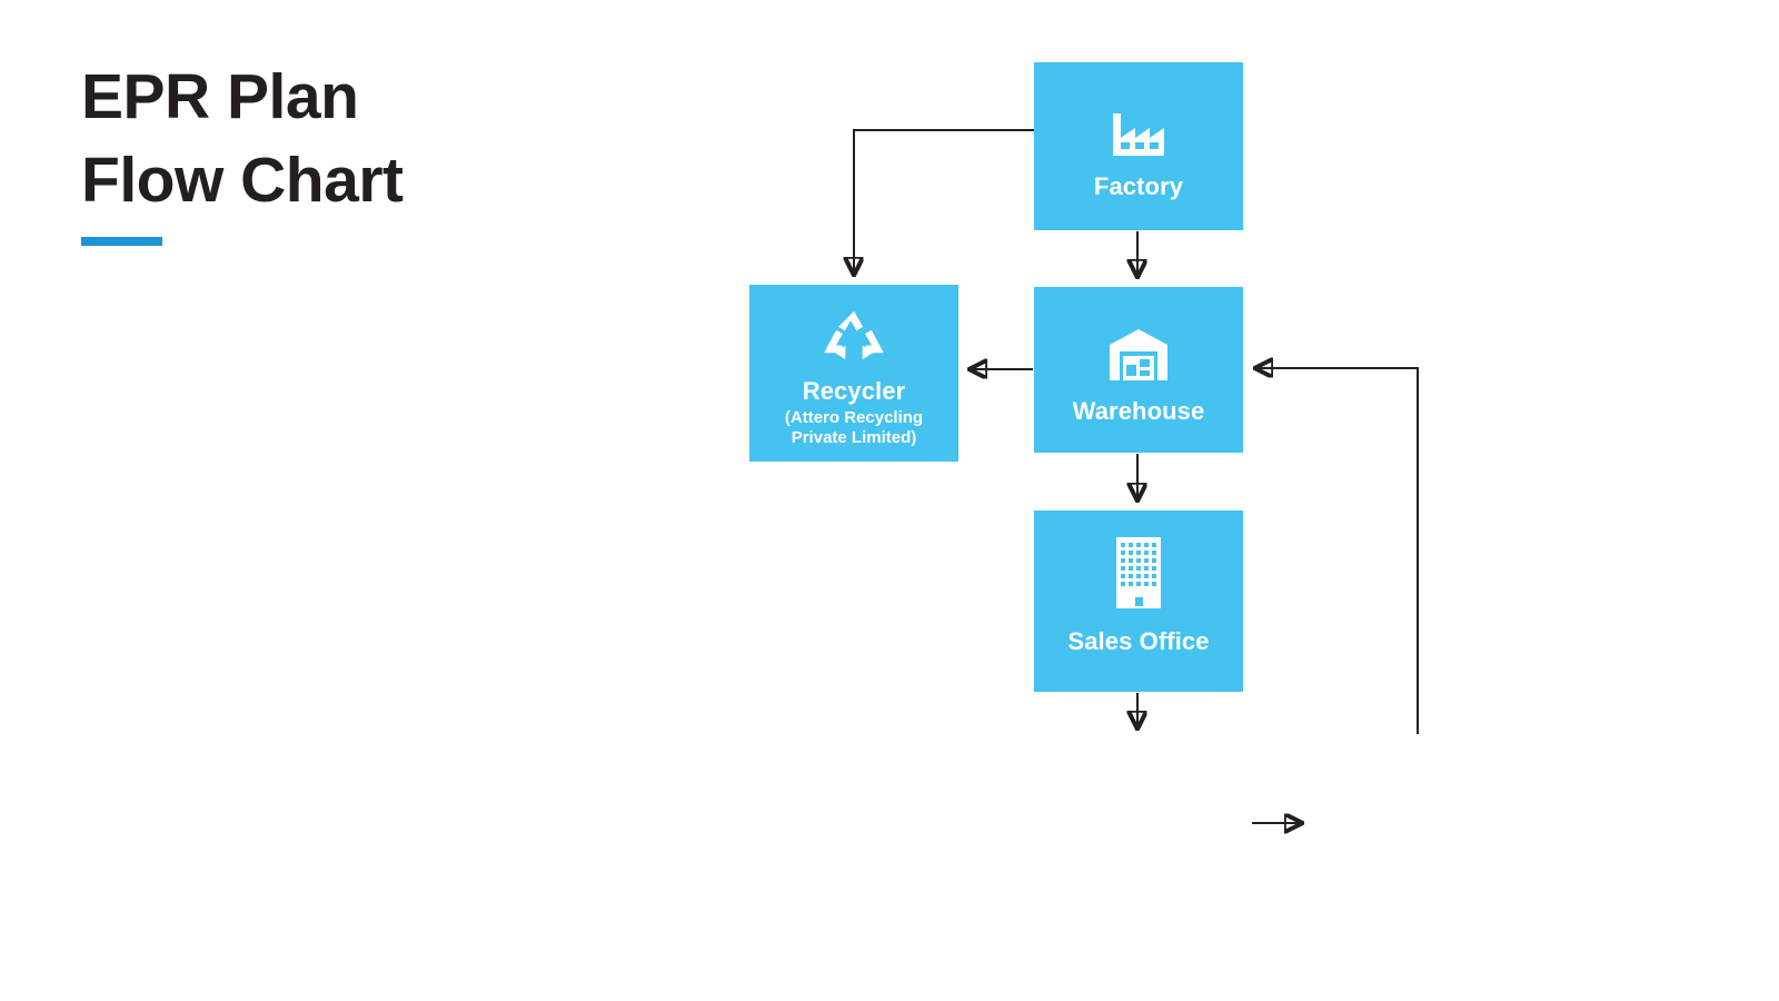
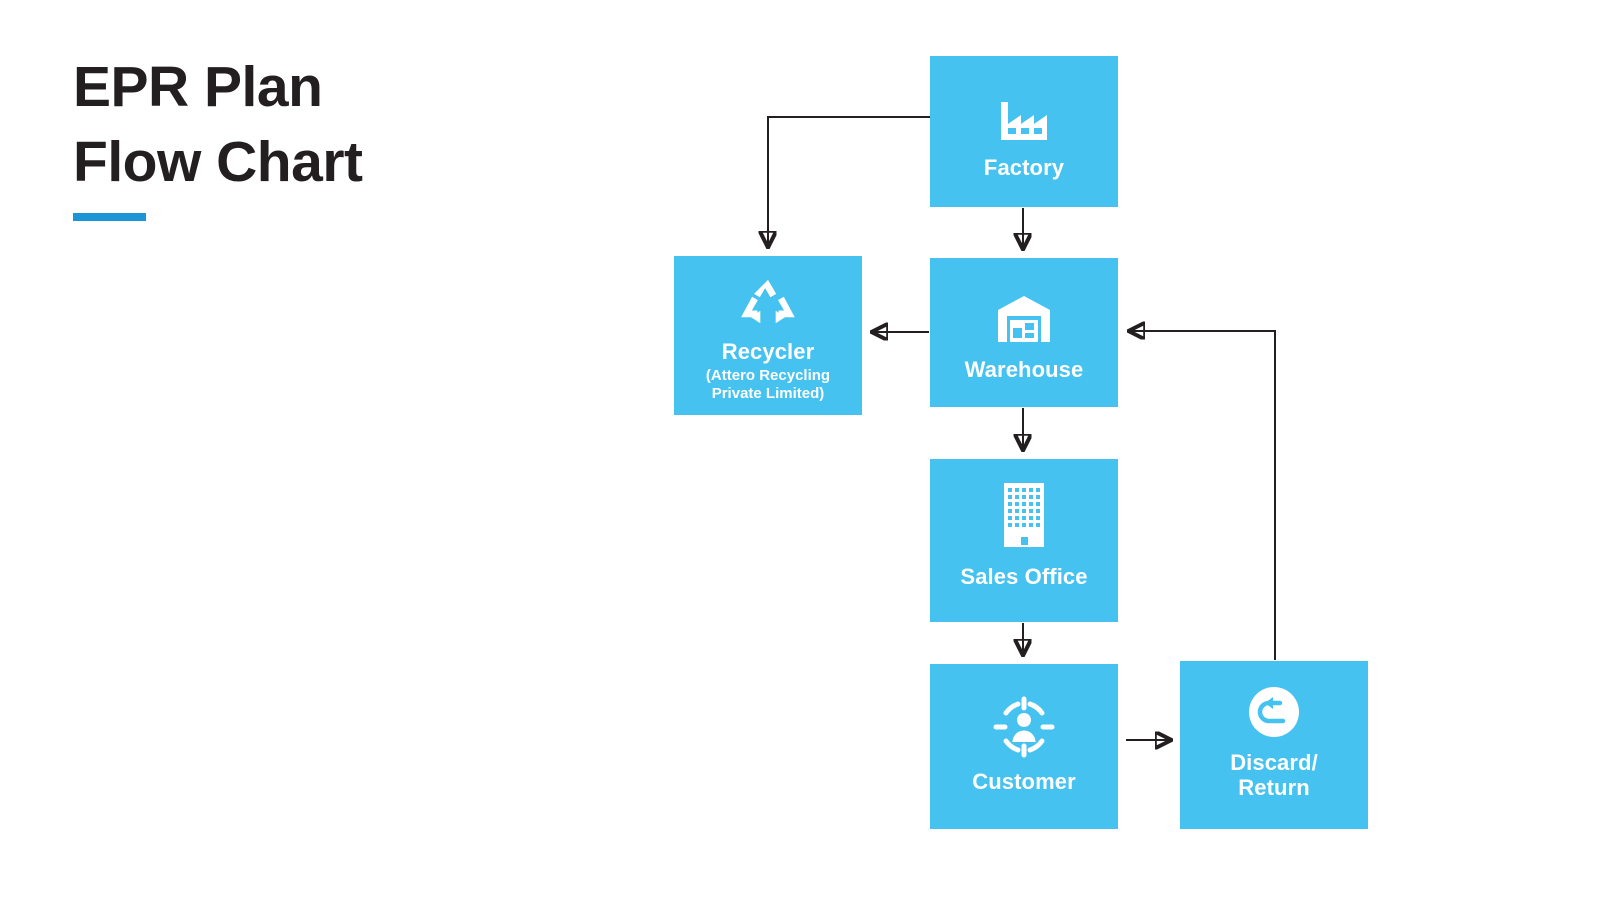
  EPR Plan
  Flow Chart
  Factory
  Recycler
  (Attero Recycling
  Private Limited)
  Warehouse
  Sales Office
+ Customer
+ Discard/
+ Return
